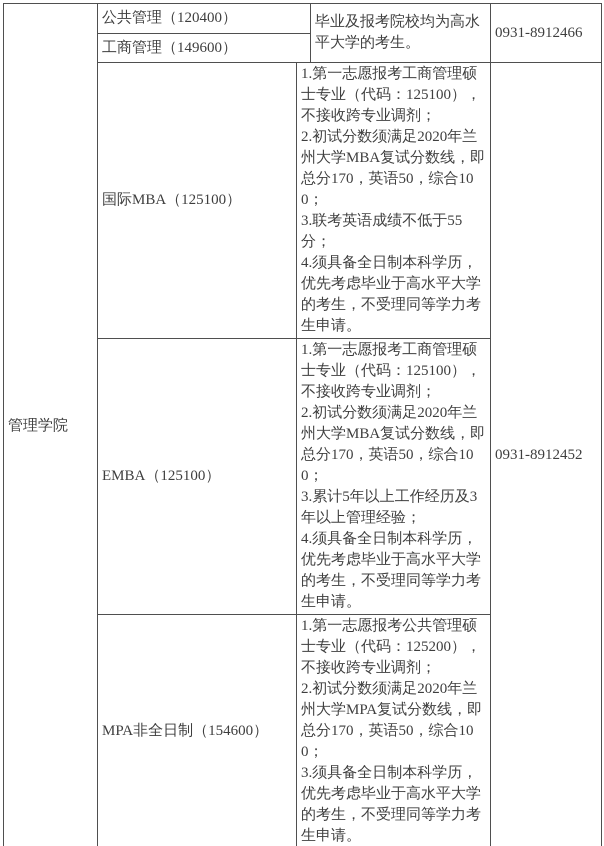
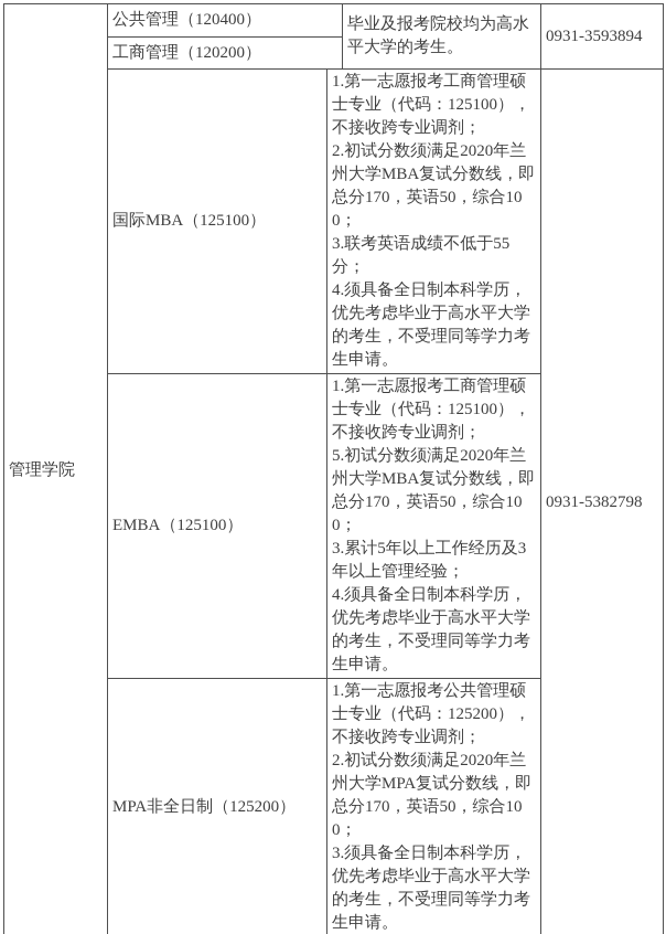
- 管理学院	公共管理（120400）	毕业及报考院校均为高水平大学的考生。	0931-8912466
+ 管理学院	公共管理（120400）	毕业及报考院校均为高水平大学的考生。	0931-3593894
- 工商管理（149600）
+ 工商管理（120200）
- 国际MBA（125100）	1.第一志愿报考工商管理硕士专业（代码：125100），不接收跨专业调剂； 2.初试分数须满足2020年兰州大学MBA复试分数线，即总分170，英语50，综合100； 3.联考英语成绩不低于55分； 4.须具备全日制本科学历，优先考虑毕业于高水平大学的考生，不受理同等学力考生申请。	0931-8912452
+ 国际MBA（125100）	1.第一志愿报考工商管理硕士专业（代码：125100），不接收跨专业调剂； 2.初试分数须满足2020年兰州大学MBA复试分数线，即总分170，英语50，综合100； 3.联考英语成绩不低于55分； 4.须具备全日制本科学历，优先考虑毕业于高水平大学的考生，不受理同等学力考生申请。	0931-5382798
- EMBA（125100）	1.第一志愿报考工商管理硕士专业（代码：125100），不接收跨专业调剂； 2.初试分数须满足2020年兰州大学MBA复试分数线，即总分170，英语50，综合100； 3.累计5年以上工作经历及3年以上管理经验； 4.须具备全日制本科学历，优先考虑毕业于高水平大学的考生，不受理同等学力考生申请。
+ EMBA（125100）	1.第一志愿报考工商管理硕士专业（代码：125100），不接收跨专业调剂； 5.初试分数须满足2020年兰州大学MBA复试分数线，即总分170，英语50，综合100； 3.累计5年以上工作经历及3年以上管理经验； 4.须具备全日制本科学历，优先考虑毕业于高水平大学的考生，不受理同等学力考生申请。
- MPA非全日制（154600）	1.第一志愿报考公共管理硕士专业（代码：125200），不接收跨专业调剂； 2.初试分数须满足2020年兰州大学MPA复试分数线，即总分170，英语50，综合100； 3.须具备全日制本科学历，优先考虑毕业于高水平大学的考生，不受理同等学力考生申请。
+ MPA非全日制（125200）	1.第一志愿报考公共管理硕士专业（代码：125200），不接收跨专业调剂； 2.初试分数须满足2020年兰州大学MPA复试分数线，即总分170，英语50，综合100； 3.须具备全日制本科学历，优先考虑毕业于高水平大学的考生，不受理同等学力考生申请。
